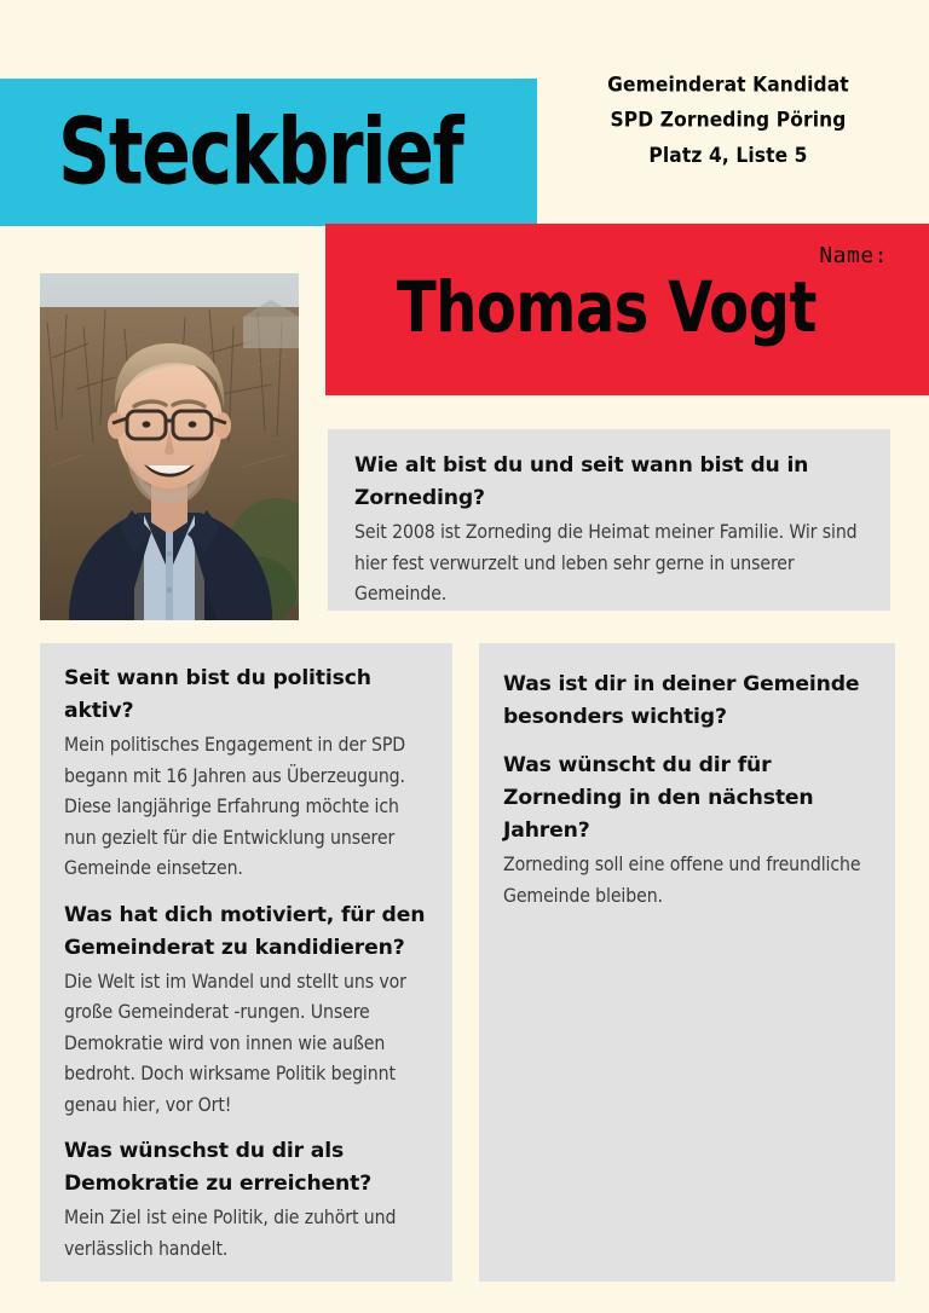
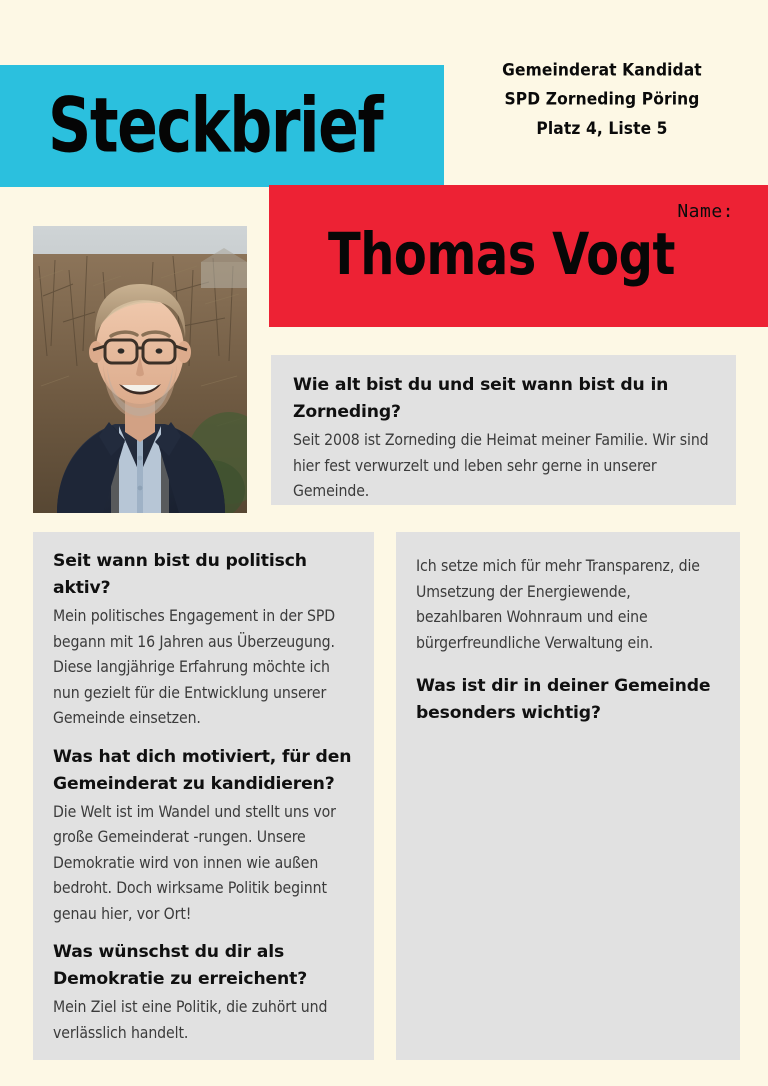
  Steckbrief
  Gemeinderat Kandidat
  SPD Zorneding Pöring
  Platz 4, Liste 5
  Name:
  Thomas Vogt
  Wie alt bist du und seit wann bist du in Zorneding?
  Seit 2008 ist Zorneding die Heimat meiner Familie. Wir sind hier fest verwurzelt und leben sehr gerne in unserer Gemeinde.
  Seit wann bist du politisch aktiv?
  Mein politisches Engagement in der SPD begann mit 16 Jahren aus Überzeugung. Diese langjährige Erfahrung möchte ich
  nun gezielt für die Entwicklung unserer Gemeinde einsetzen.
  Was hat dich motiviert, für den Gemeinderat zu kandidieren?
  Die Welt ist im Wandel und stellt uns vor große Gemeinderat -rungen. Unsere Demokratie wird von innen wie außen bedroht. Doch wirksame Politik beginnt genau hier, vor Ort!
  Was wünschst du dir als Demokratie zu erreichent?
  Mein Ziel ist eine Politik, die zuhört und verlässlich handelt.
+ Ich setze mich für mehr Transparenz, die Umsetzung der Energiewende, bezahlbaren Wohnraum und eine bürgerfreundliche Verwaltung ein.
  Was ist dir in deiner Gemeinde besonders wichtig?
- Was wünscht du dir für Zorneding in den nächsten Jahren?
- Zorneding soll eine offene und freundliche Gemeinde bleiben.
